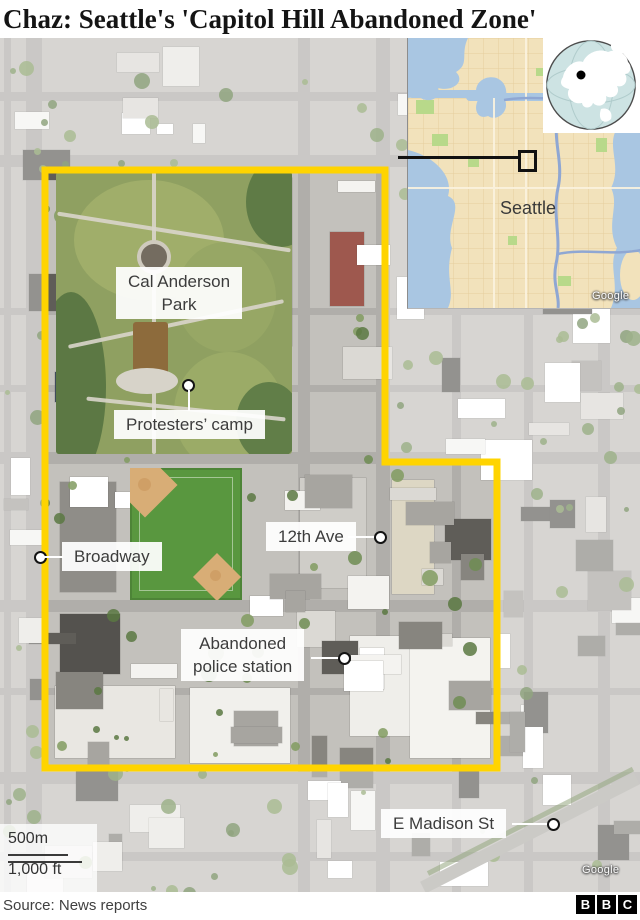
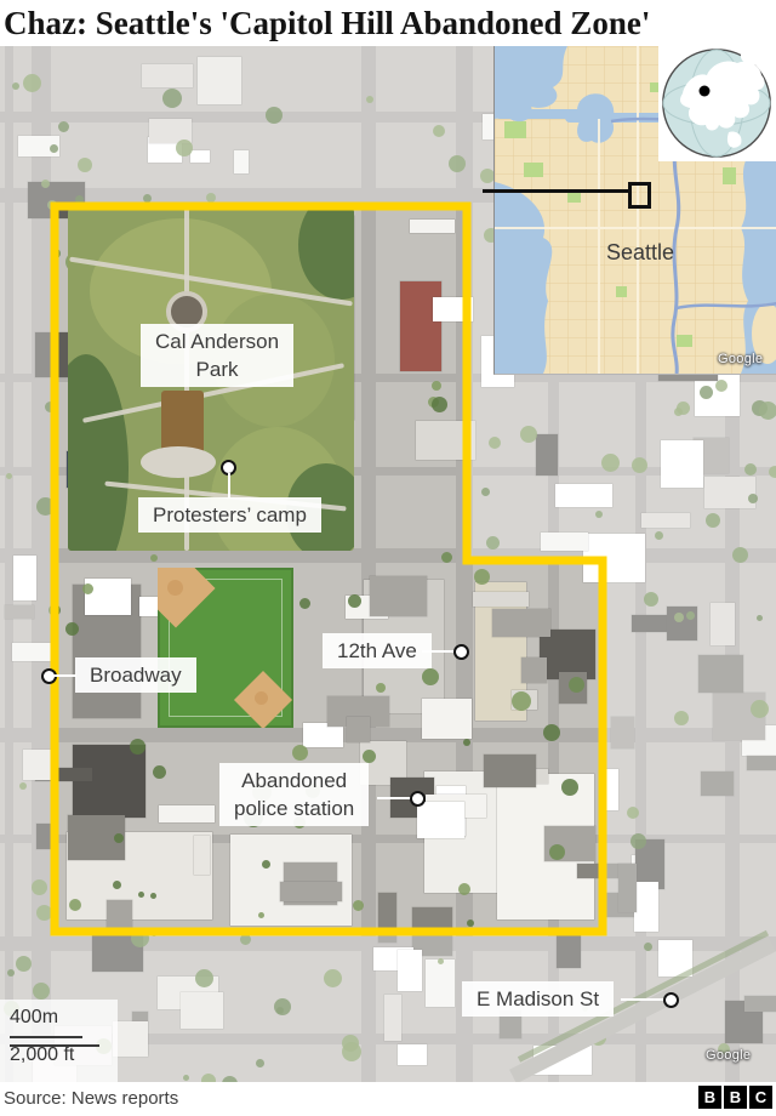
  Chaz: Seattle's 'Capitol Hill Abandoned Zone'
  Cal Anderson
  Park
  Protesters’ camp
  Broadway
  12th Ave
  Abandoned
  police station
  E Madison St
  Seattle
  Google
- 500m
+ 400m
- 1,000 ft
+ 2,000 ft
  Google
  Source: News reports
  B
  B
  C
